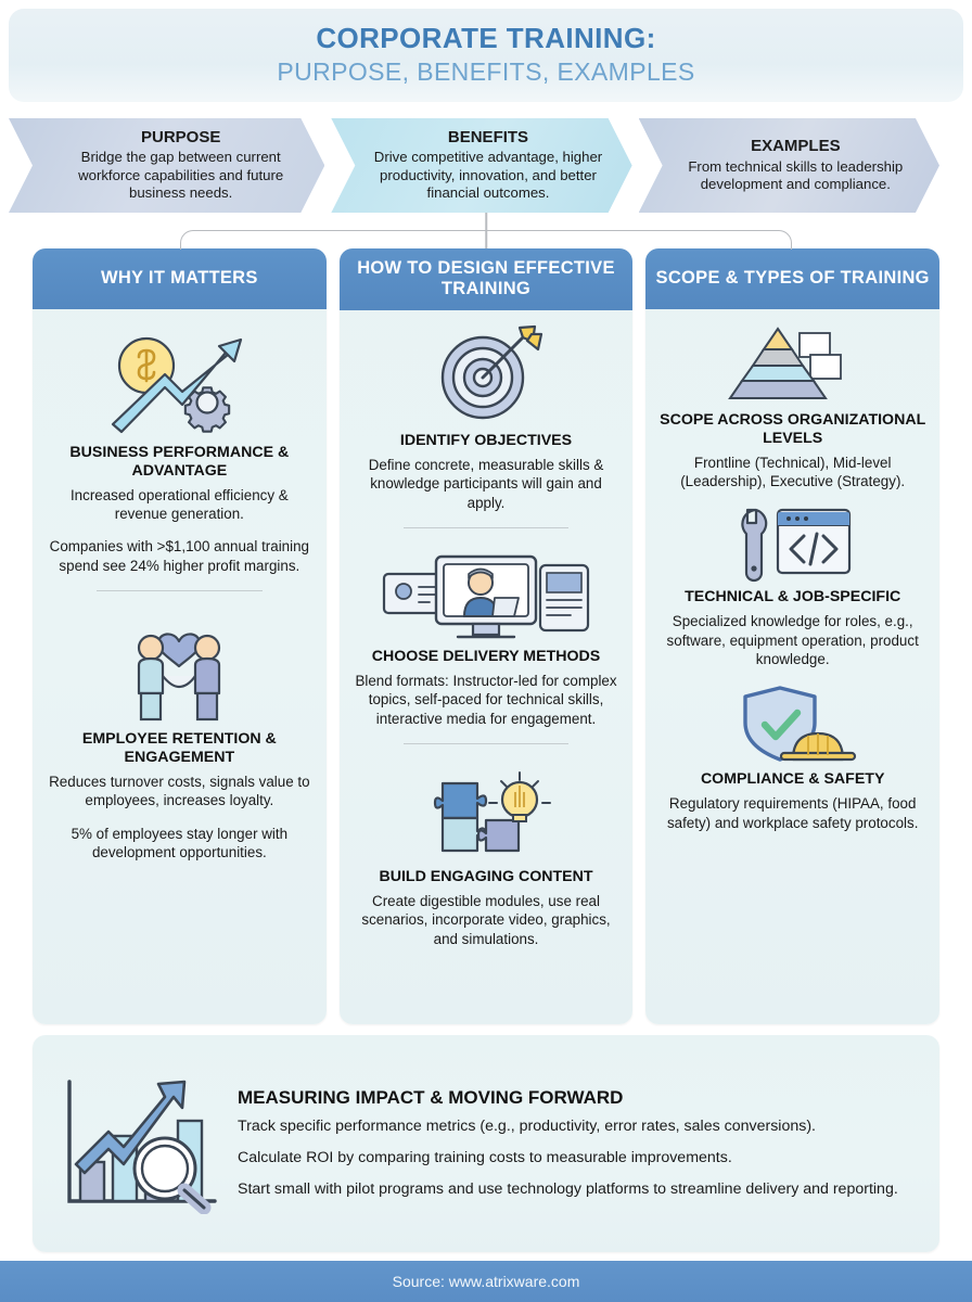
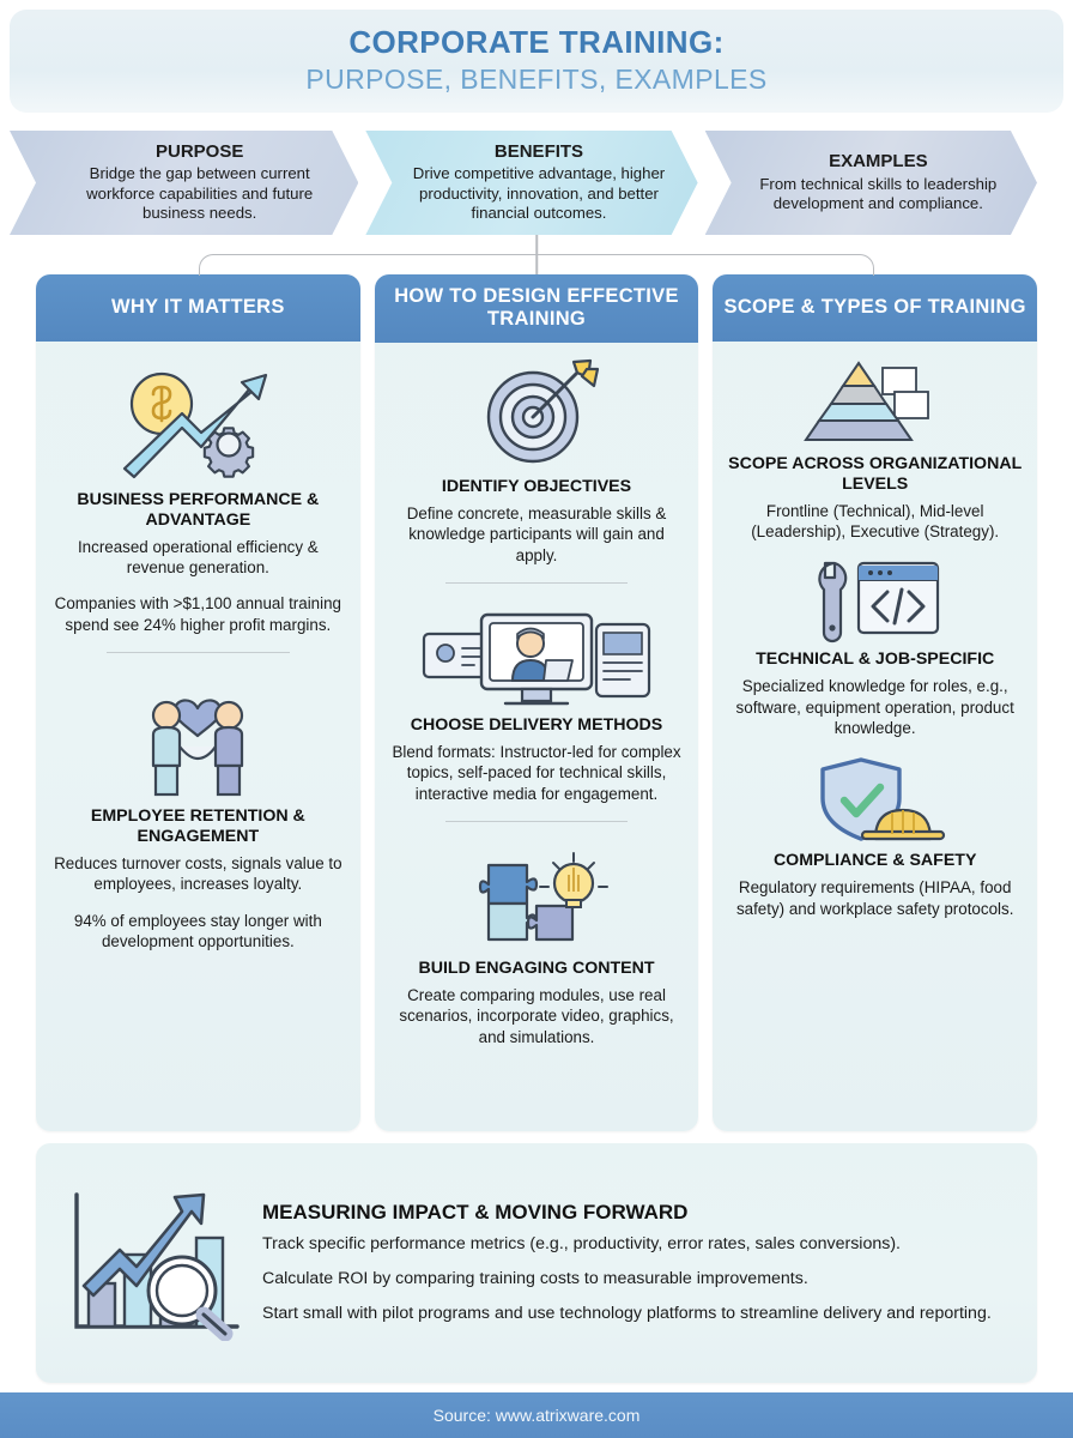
  CORPORATE TRAINING:
  PURPOSE, BENEFITS, EXAMPLES
  PURPOSE
  Bridge the gap between current workforce capabilities and future business needs.
  BENEFITS
  Drive competitive advantage, higher productivity, innovation, and better financial outcomes.
  EXAMPLES
  From technical skills to leadership development and compliance.
  WHY IT MATTERS
  BUSINESS PERFORMANCE & ADVANTAGE
  Increased operational efficiency & revenue generation.
  Companies with >$1,100 annual training spend see 24% higher profit margins.
  EMPLOYEE RETENTION & ENGAGEMENT
  Reduces turnover costs, signals value to employees, increases loyalty.
- 5% of employees stay longer with development opportunities.
+ 94% of employees stay longer with development opportunities.
  HOW TO DESIGN EFFECTIVE TRAINING
  IDENTIFY OBJECTIVES
  Define concrete, measurable skills & knowledge participants will gain and apply.
  CHOOSE DELIVERY METHODS
  Blend formats: Instructor-led for complex topics, self-paced for technical skills, interactive media for engagement.
  BUILD ENGAGING CONTENT
- Create digestible modules, use real scenarios, incorporate video, graphics, and simulations.
+ Create comparing modules, use real scenarios, incorporate video, graphics, and simulations.
  SCOPE & TYPES OF TRAINING
  SCOPE ACROSS ORGANIZATIONAL LEVELS
  Frontline (Technical), Mid-level (Leadership), Executive (Strategy).
  TECHNICAL & JOB-SPECIFIC
  Specialized knowledge for roles, e.g., software, equipment operation, product knowledge.
  COMPLIANCE & SAFETY
  Regulatory requirements (HIPAA, food safety) and workplace safety protocols.
  MEASURING IMPACT & MOVING FORWARD
  Track specific performance metrics (e.g., productivity, error rates, sales conversions).
  Calculate ROI by comparing training costs to measurable improvements.
  Start small with pilot programs and use technology platforms to streamline delivery and reporting.
  Source: www.atrixware.com
